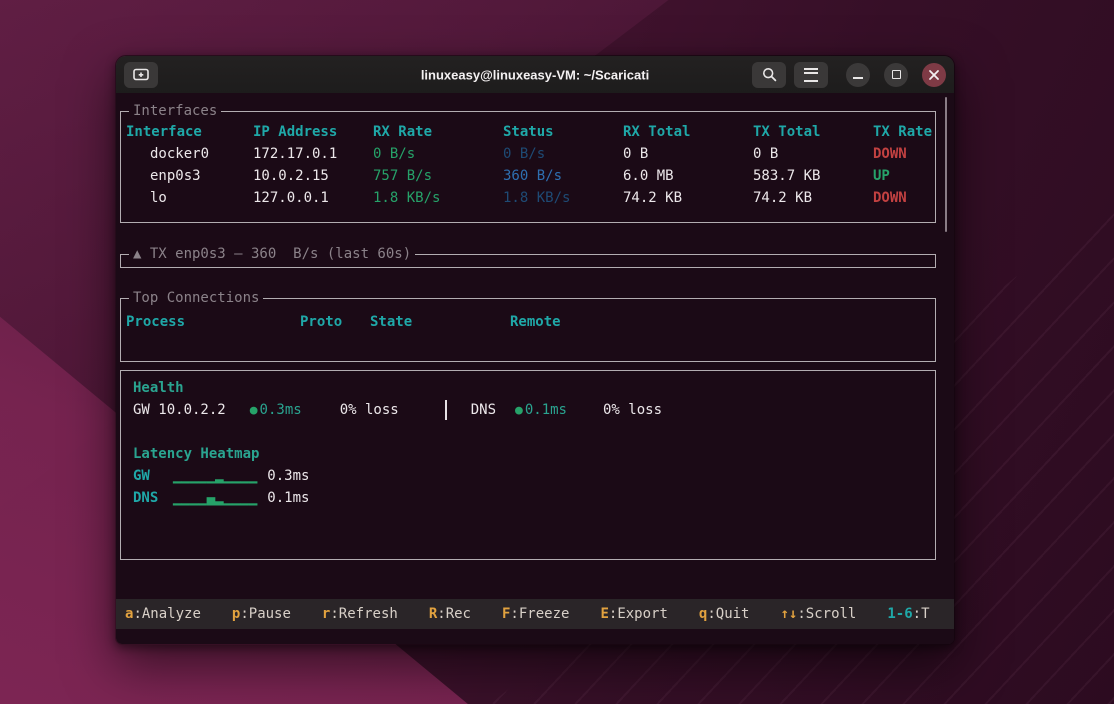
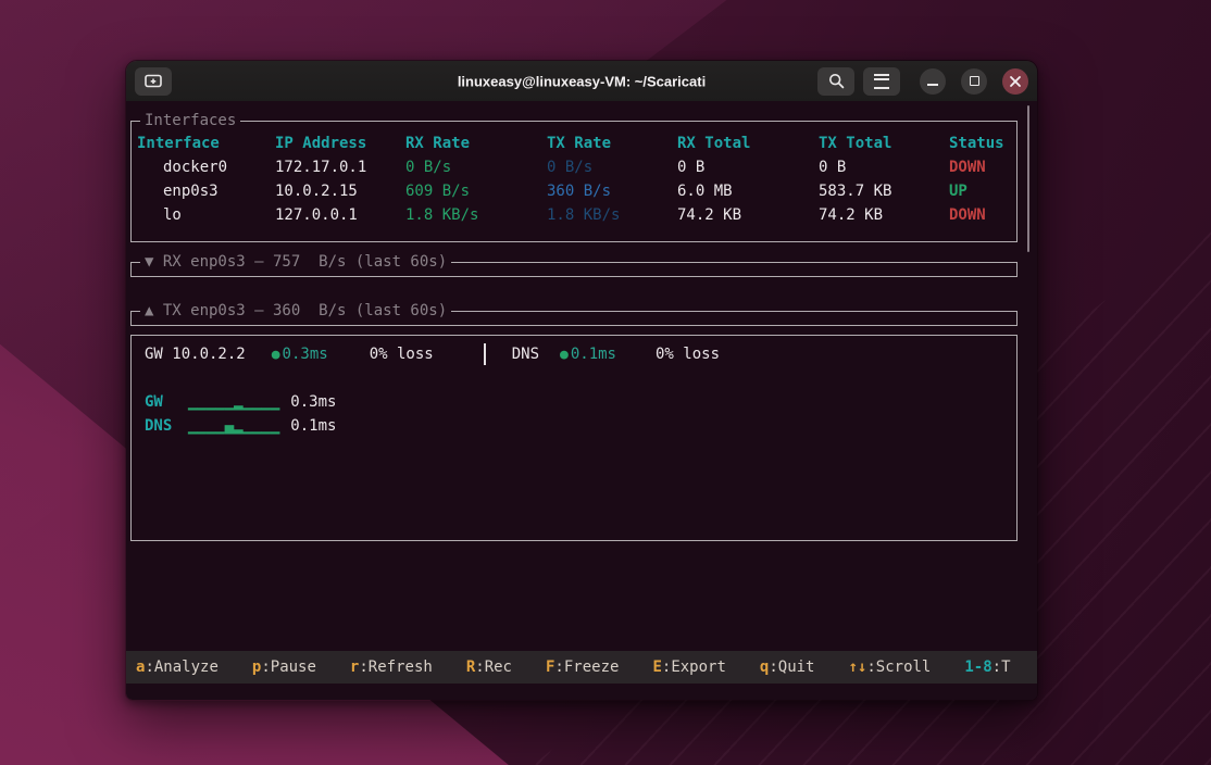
  linuxeasy@linuxeasy-VM: ~/Scaricati
  Interfaces
  Interface
  IP Address
  RX Rate
- Status
+ TX Rate
  RX Total
  TX Total
- TX Rate
+ Status
  docker0
  172.17.0.1
  0 B/s
  0 B/s
  0 B
  0 B
  DOWN
  enp0s3
  10.0.2.15
- 757 B/s
+ 609 B/s
  360 B/s
  6.0 MB
  583.7 KB
  UP
  lo
  127.0.0.1
  1.8 KB/s
  1.8 KB/s
  74.2 KB
  74.2 KB
  DOWN
+ ▼ RX enp0s3 — 757 B/s (last 60s)
  ▲ TX enp0s3 — 360 B/s (last 60s)
- Top Connections
- Process
- Proto
- State
- Remote
- Health
  GW 10.0.2.2
  ●
  0.3ms
  0% loss
  DNS
  ●
  0.1ms
  0% loss
- Latency Heatmap
  GW
  ▁▁▁▁▁▂▁▁▁▁
  0.3ms
  DNS
  ▁▁▁▁▄▂▁▁▁▁
  0.1ms
  a:Analyze
  p:Pause
  r:Refresh
  R:Rec
  F:Freeze
  E:Export
  q:Quit
  ↑↓:Scroll
- 1-6:T
+ 1-8:T
